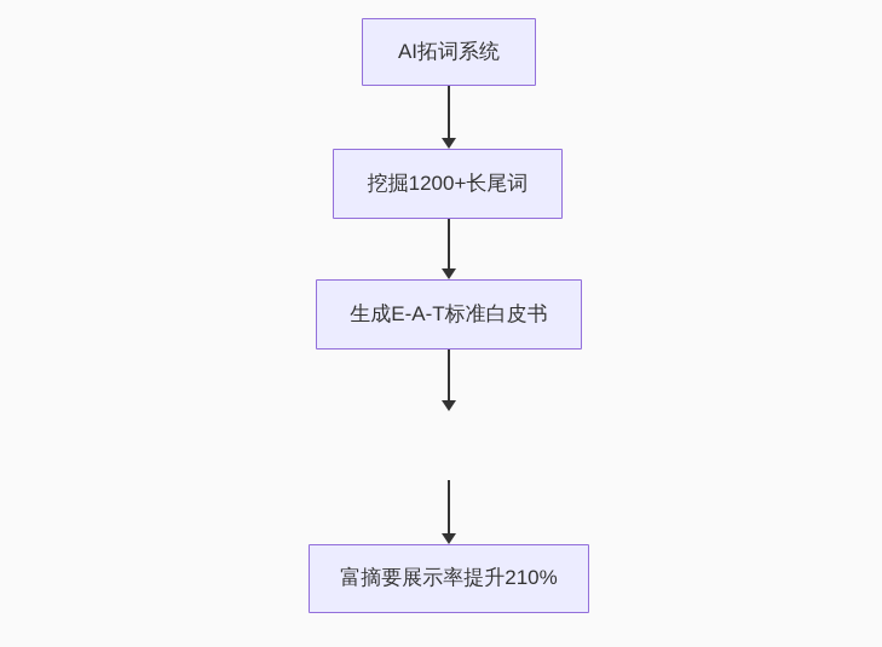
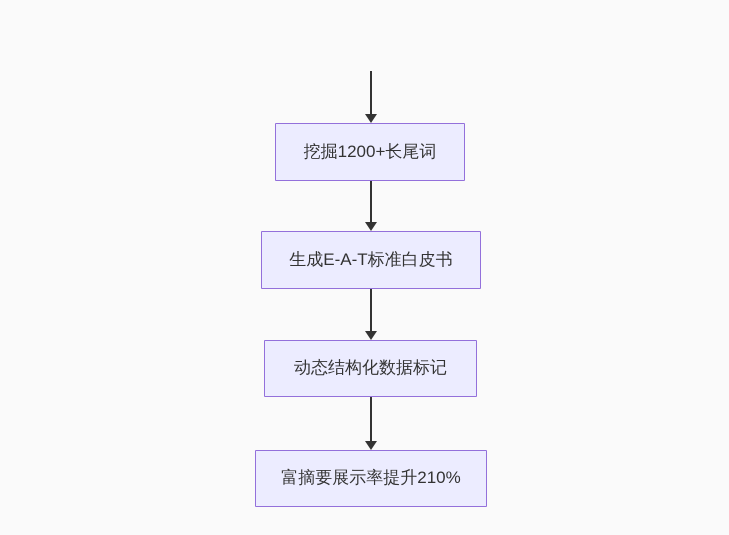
- AI拓词系统
  挖掘1200+长尾词
  生成E-A-T标准白皮书
+ 动态结构化数据标记
  富摘要展示率提升210%
